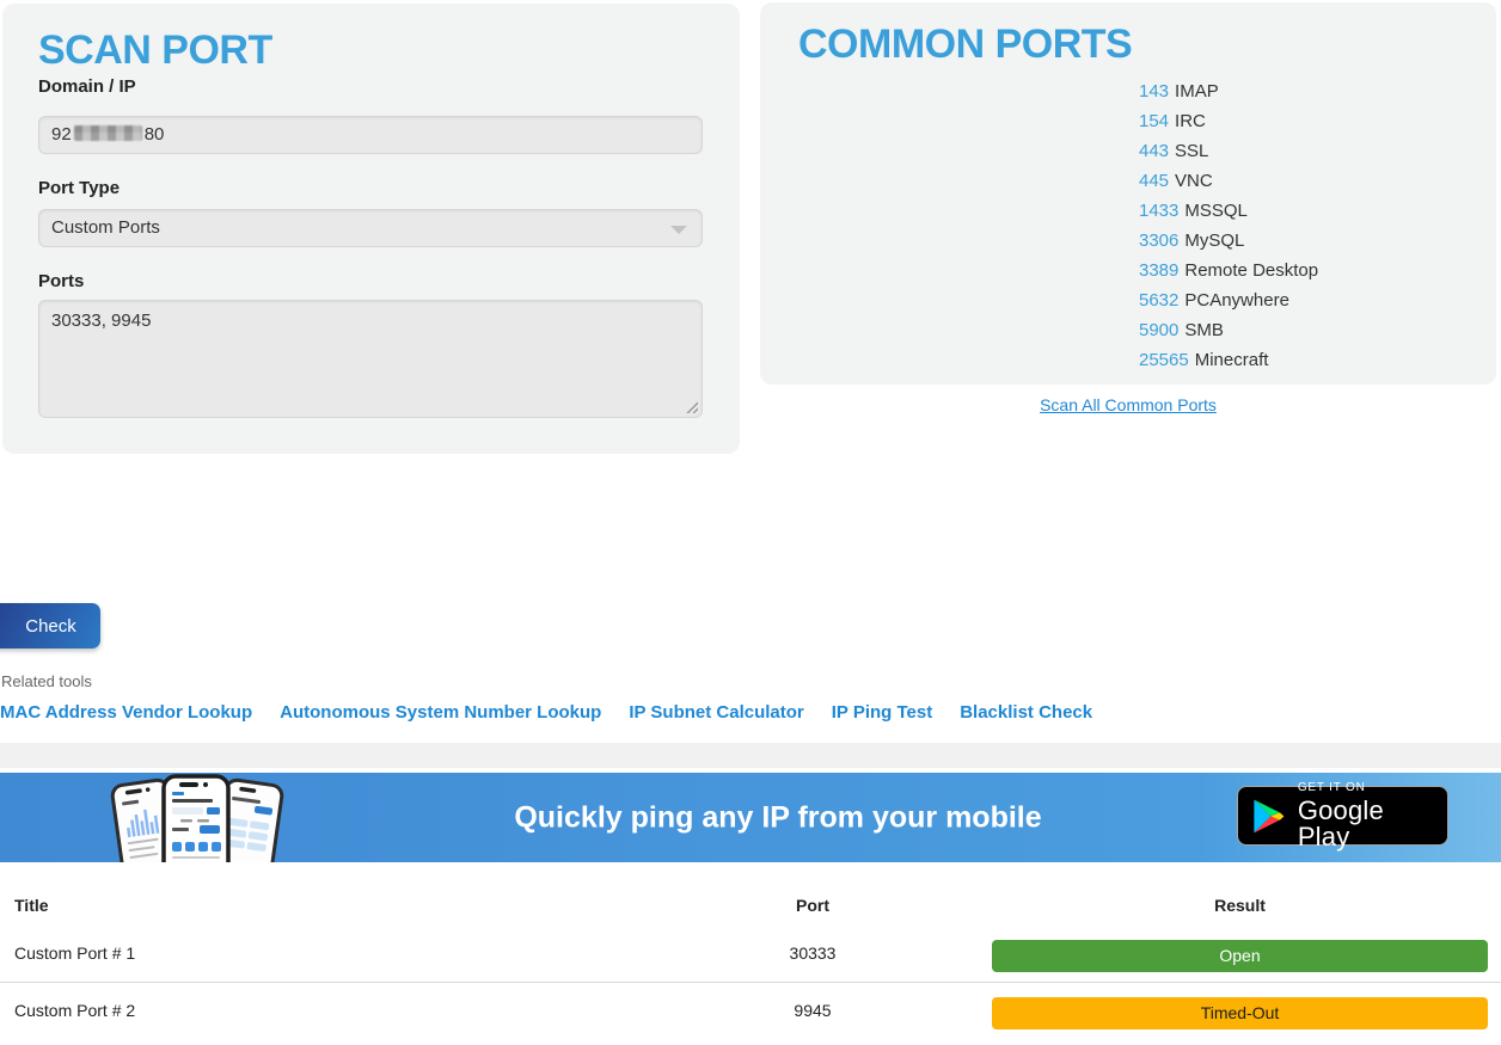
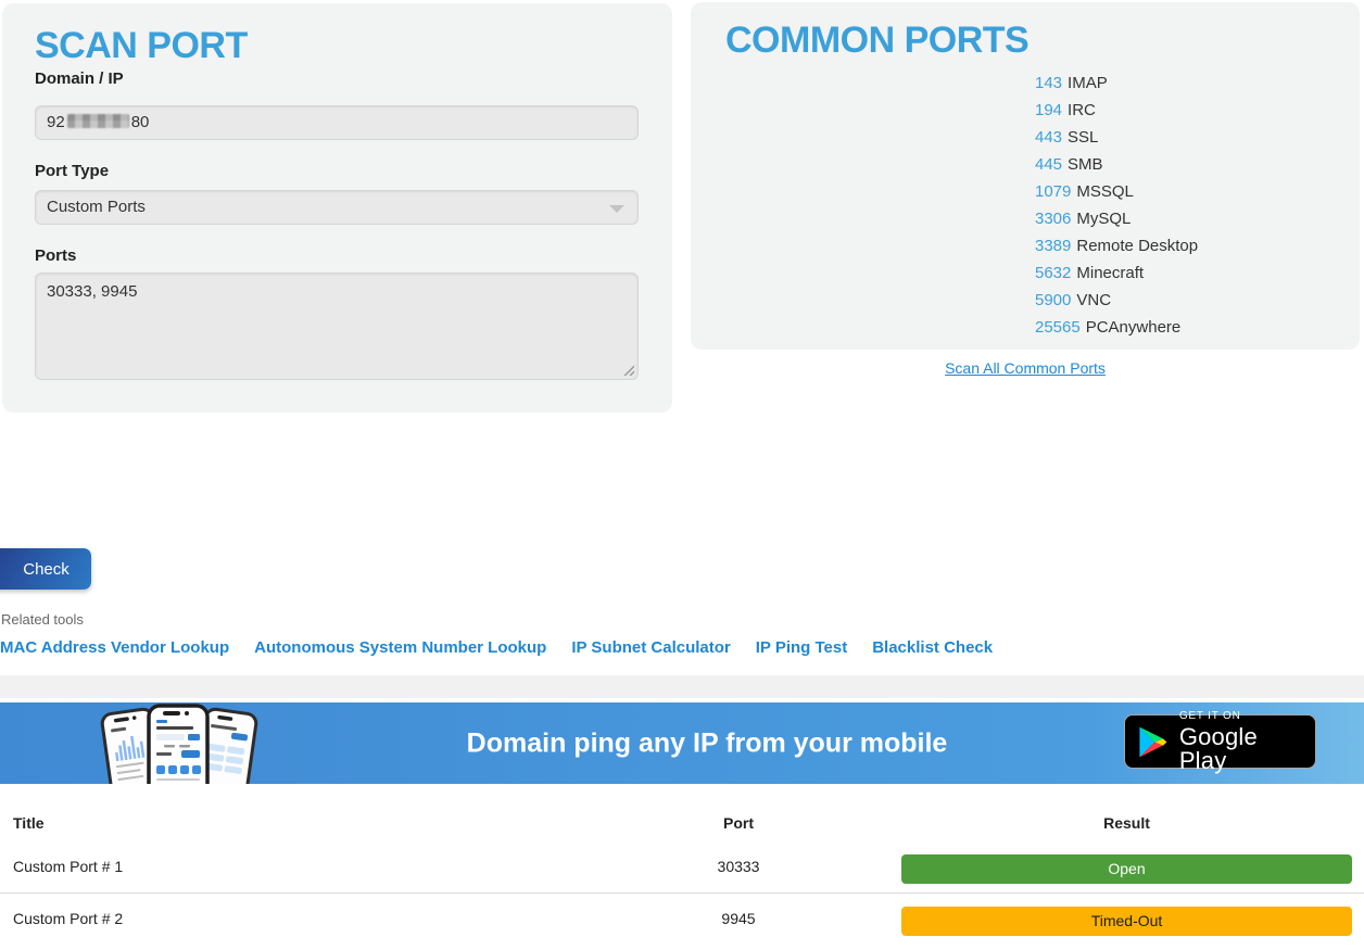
  SCAN PORT
  Domain / IP
  92 80
  Port Type
  Custom Ports
  Ports
  30333, 9945
  COMMON PORTS
  143 IMAP
- 154 IRC
+ 194 IRC
  443 SSL
- 445 VNC
+ 445 SMB
- 1433 MSSQL
+ 1079 MSSQL
  3306 MySQL
  3389 Remote Desktop
- 5632 PCAnywhere
+ 5632 Minecraft
- 5900 SMB
+ 5900 VNC
- 25565 Minecraft
+ 25565 PCAnywhere
  Scan All Common Ports
  Check
  Related tools
  MAC Address Vendor Lookup
  Autonomous System Number Lookup
  IP Subnet Calculator
  IP Ping Test
  Blacklist Check
- Quickly ping any IP from your mobile
+ Domain ping any IP from your mobile
  GET IT ON
  Google Play
  Title
  Port
  Result
  Custom Port # 1
  30333
  Open
  Custom Port # 2
  9945
  Timed-Out
